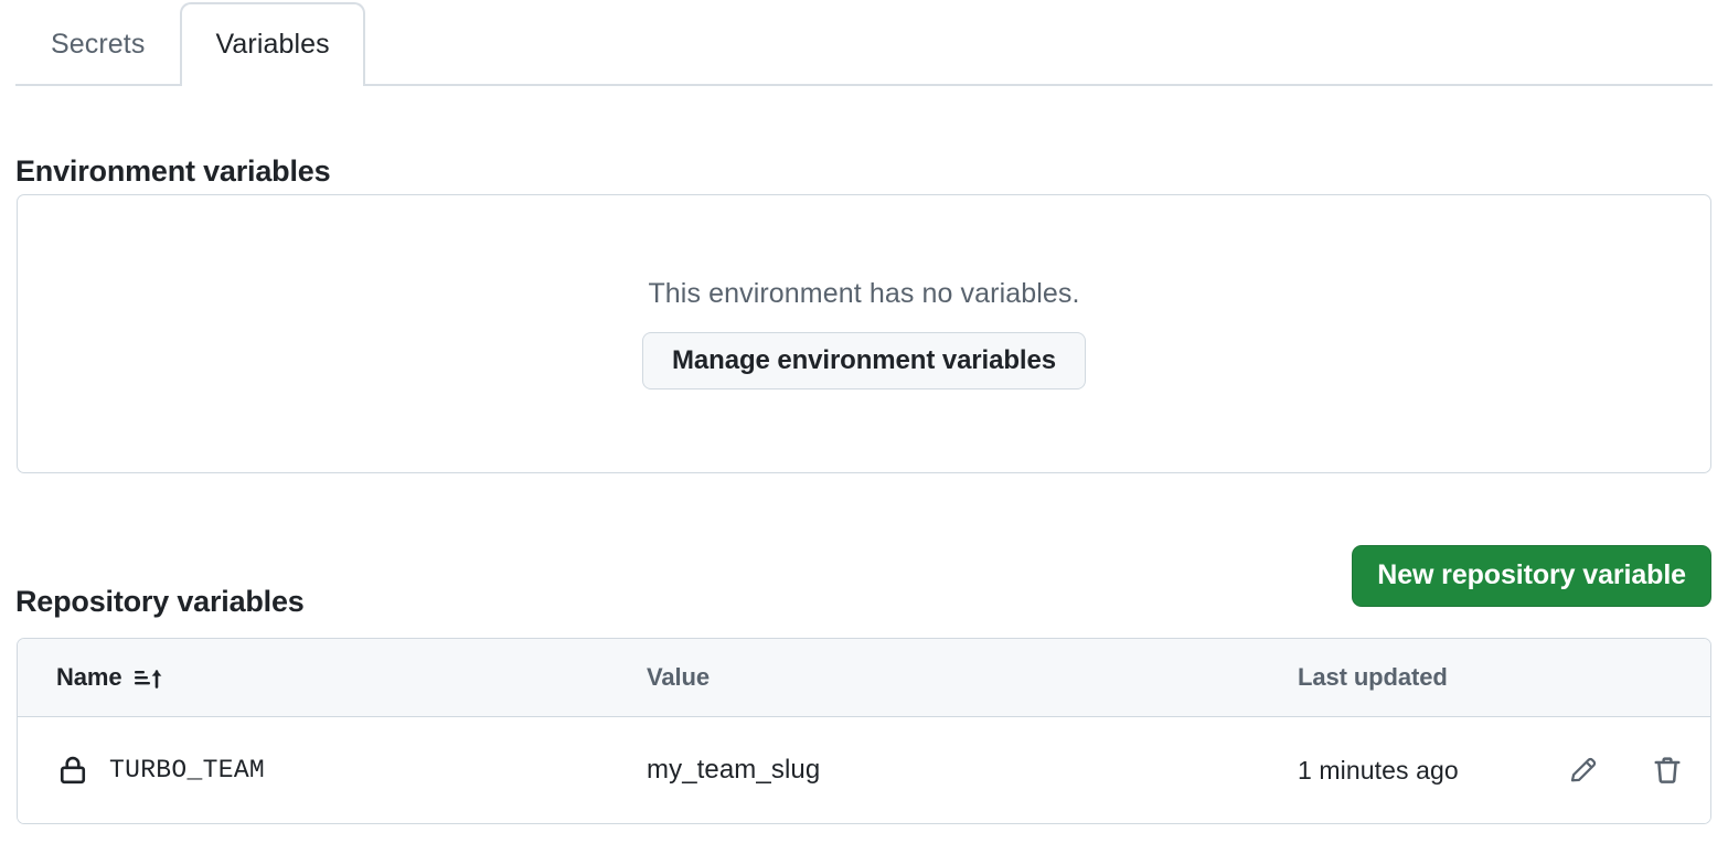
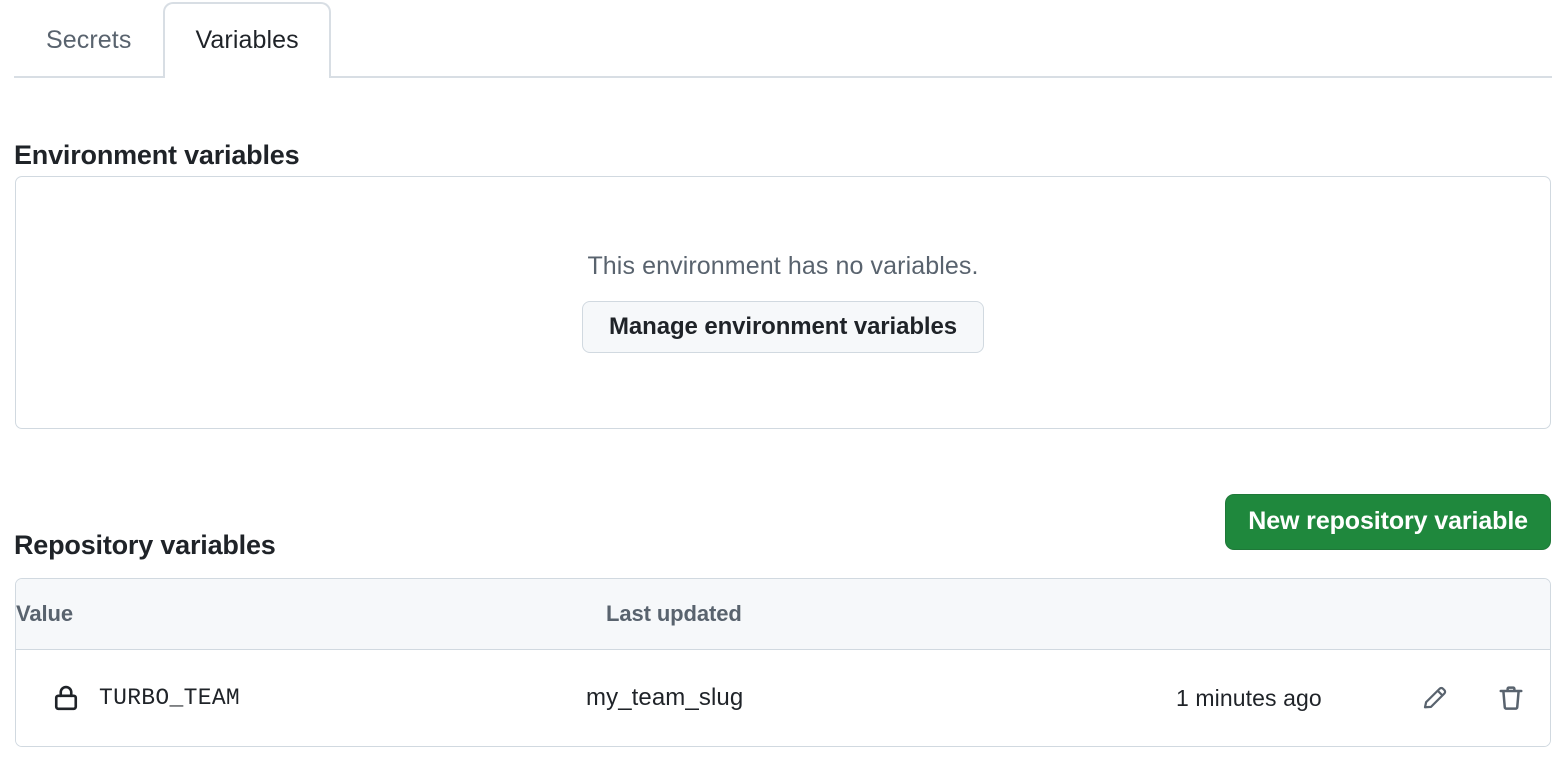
  Secrets
  Variables
  Environment variables
  This environment has no variables.
  Manage environment variables
  Repository variables
  New repository variable
- Name
  Value
  Last updated
  TURBO_TEAM
  my_team_slug
  1 minutes ago
